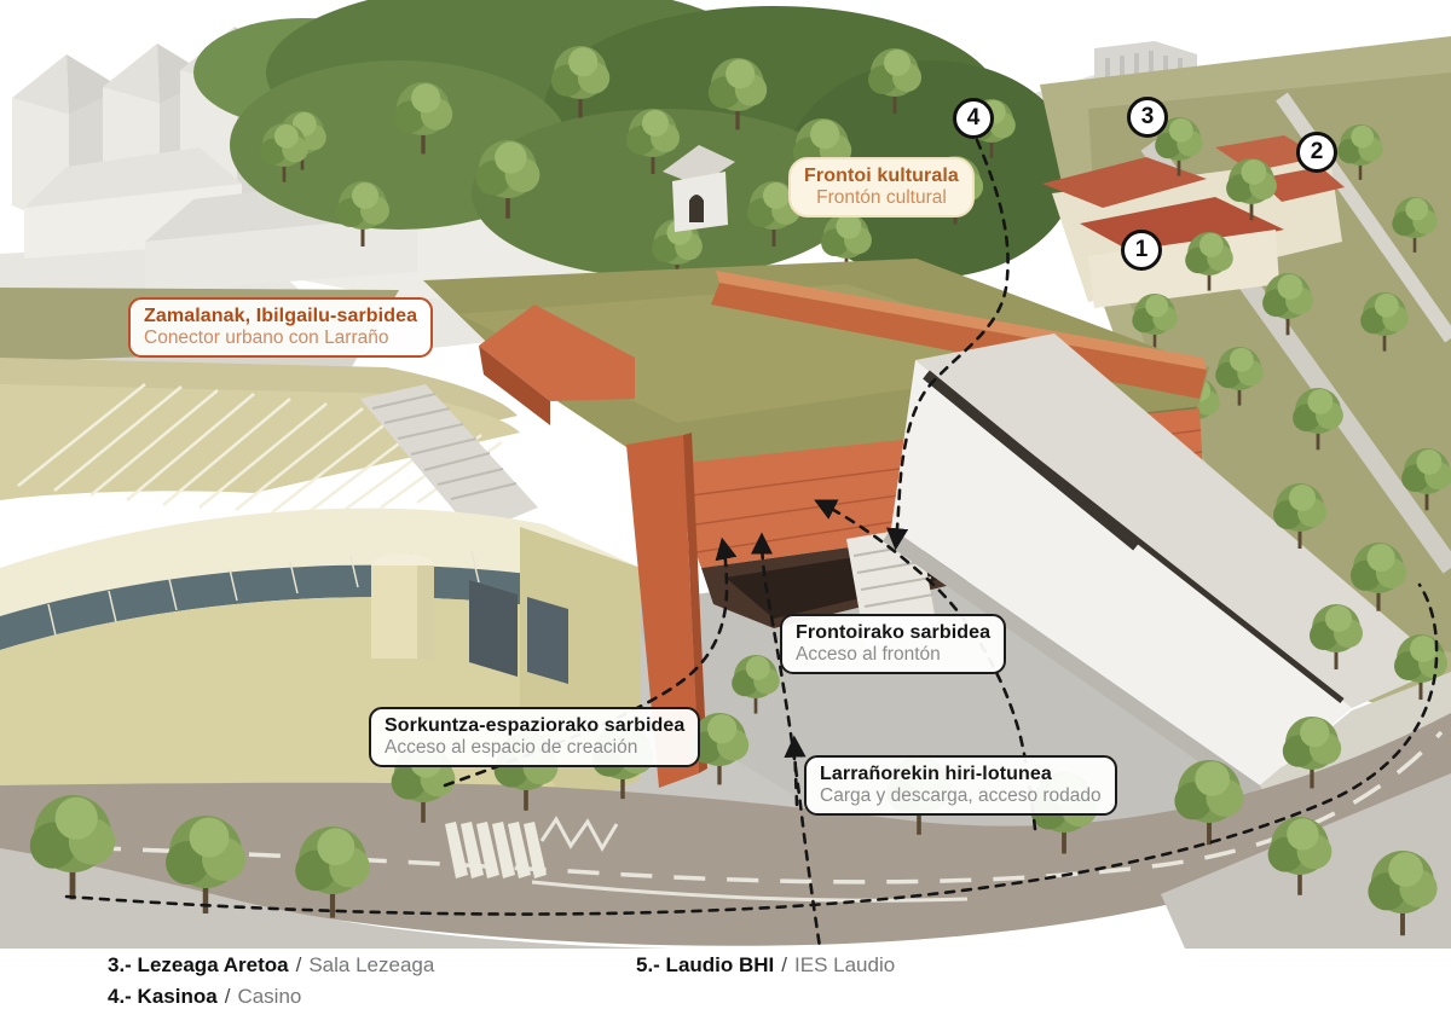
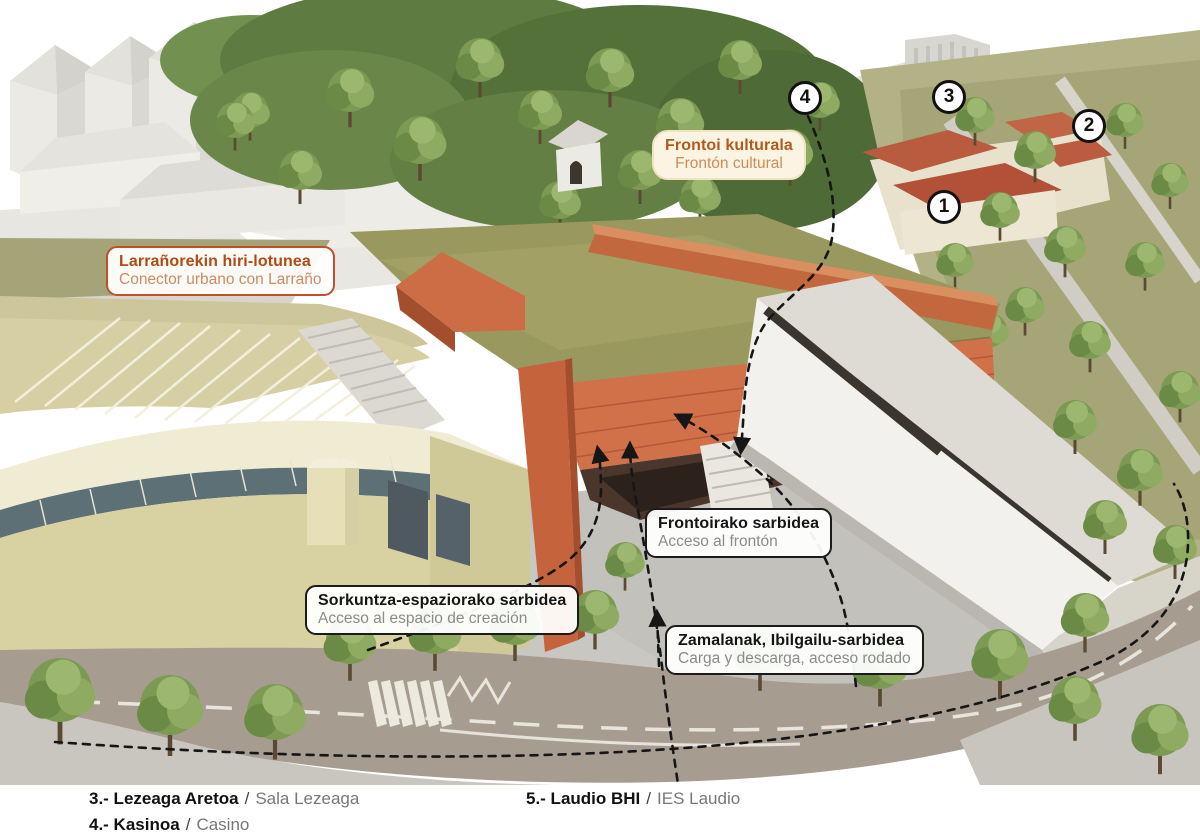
  Frontoi kulturala
  Frontón cultural
- Zamalanak, Ibilgailu-sarbidea
+ Larrañorekin hiri-lotunea
  Conector urbano con Larraño
  Frontoirako sarbidea
  Acceso al frontón
  Sorkuntza-espaziorako sarbidea
  Acceso al espacio de creación
- Larrañorekin hiri-lotunea
+ Zamalanak, Ibilgailu-sarbidea
  Carga y descarga, acceso rodado
  1
  2
  3
  4
  3.- Lezeaga Aretoa / Sala Lezeaga
  4.- Kasinoa / Casino
  5.- Laudio BHI / IES Laudio
